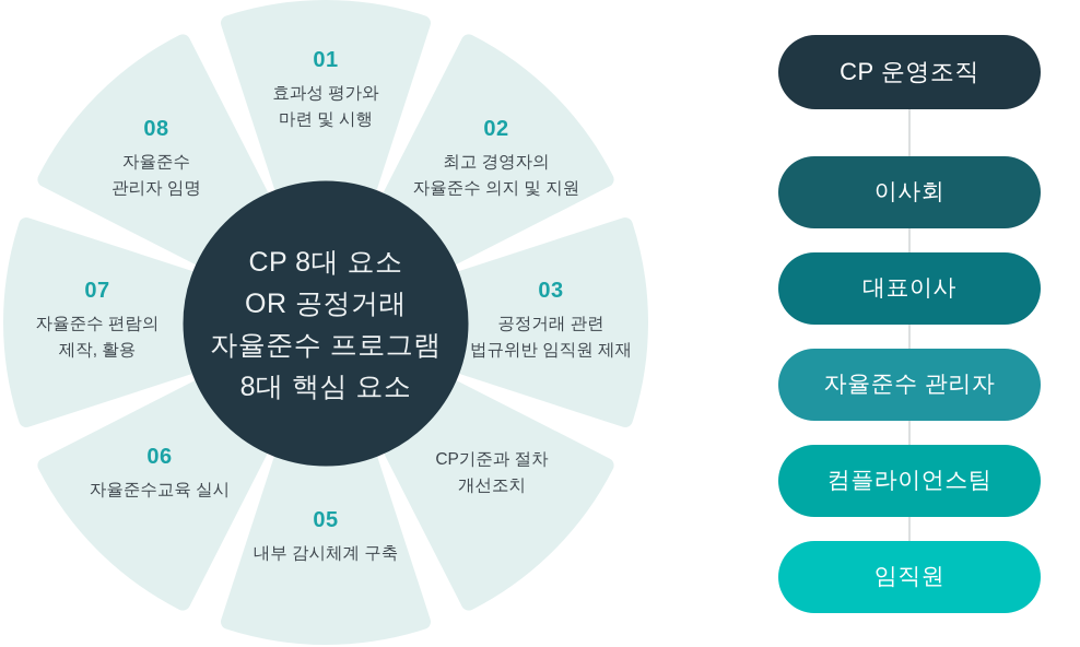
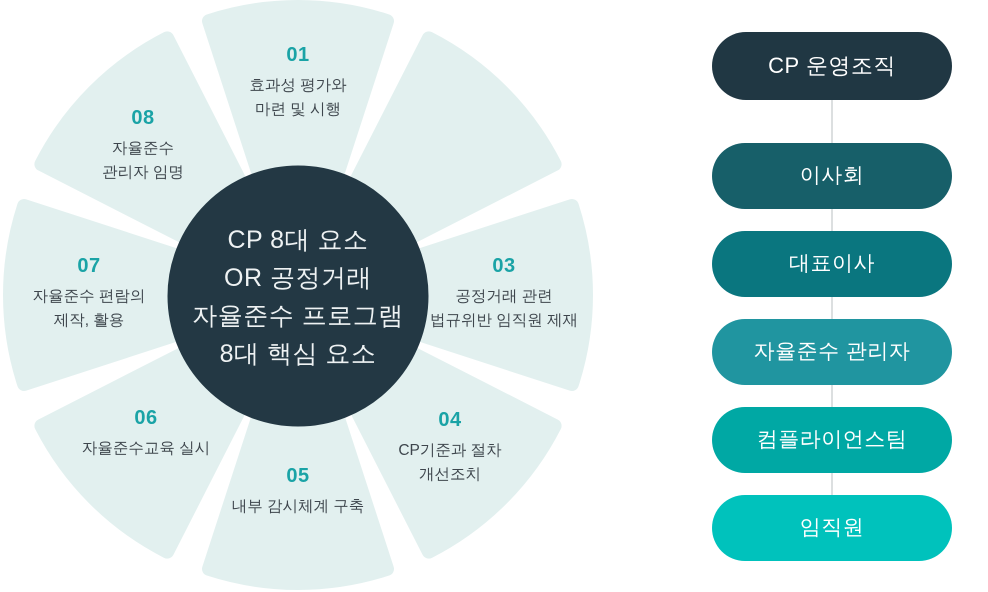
  01
  효과성 평가와
  마련 및 시행
- 02
- 최고 경영자의
- 자율준수 의지 및 지원
  03
  공정거래 관련
  법규위반 임직원 제재
+ 04
  CP기준과 절차
  개선조치
  05
  내부 감시체계 구축
  06
  자율준수교육 실시
  07
  자율준수 편람의
  제작, 활용
  08
  자율준수
  관리자 임명
  CP 8대 요소
  OR 공정거래
  자율준수 프로그램
  8대 핵심 요소
  CP 운영조직
  이사회
  대표이사
  자율준수 관리자
  컴플라이언스팀
  임직원
